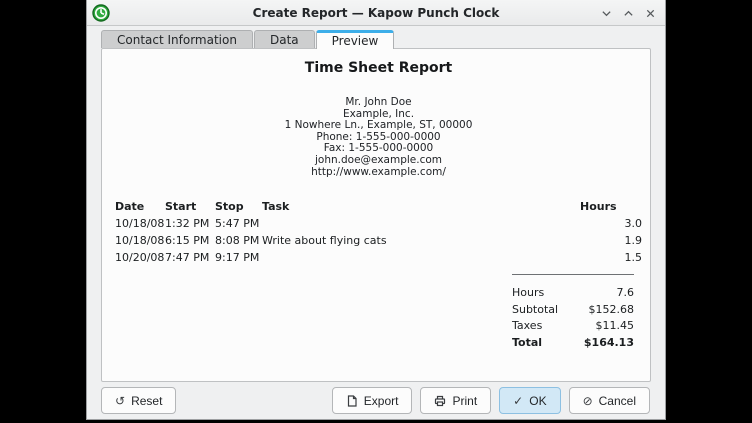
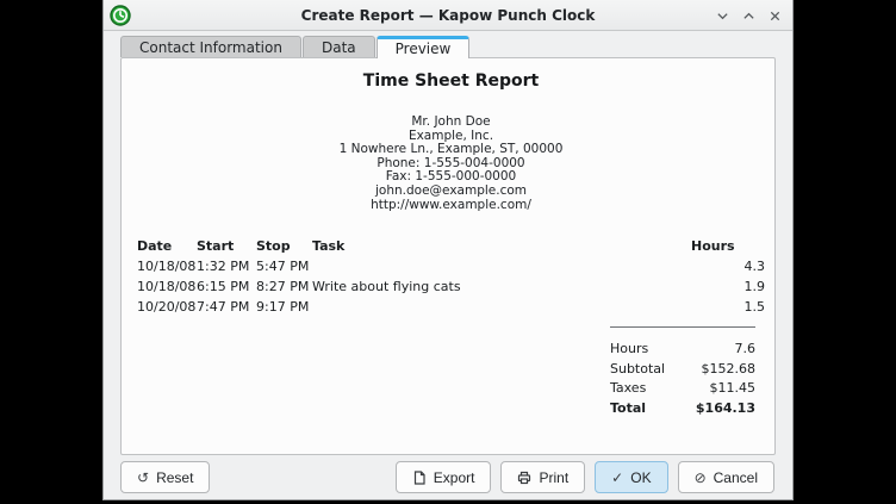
  Create Report — Kapow Punch Clock
  Contact Information
  Data
  Preview
  Time Sheet Report
  Mr. John Doe
  Example, Inc.
  1 Nowhere Ln., Example, ST, 00000
- Phone: 1-555-000-0000
+ Phone: 1-555-004-0000
  Fax: 1-555-000-0000
  john.doe@example.com
  http://www.example.com/
  Date	Start	Stop	Task	Hours
- 10/18/08	1:32 PM	5:47 PM		3.0
+ 10/18/08	1:32 PM	5:47 PM		4.3
- 10/18/08	6:15 PM	8:08 PM	Write about flying cats	1.9
+ 10/18/08	6:15 PM	8:27 PM	Write about flying cats	1.9
  10/20/08	7:47 PM	9:17 PM		1.5
  Hours
  7.6
  Subtotal
  $152.68
  Taxes
  $11.45
  Total
  $164.13
  ↺
  Reset
  Export
  Print
  ✓
  OK
  ⊘
  Cancel
